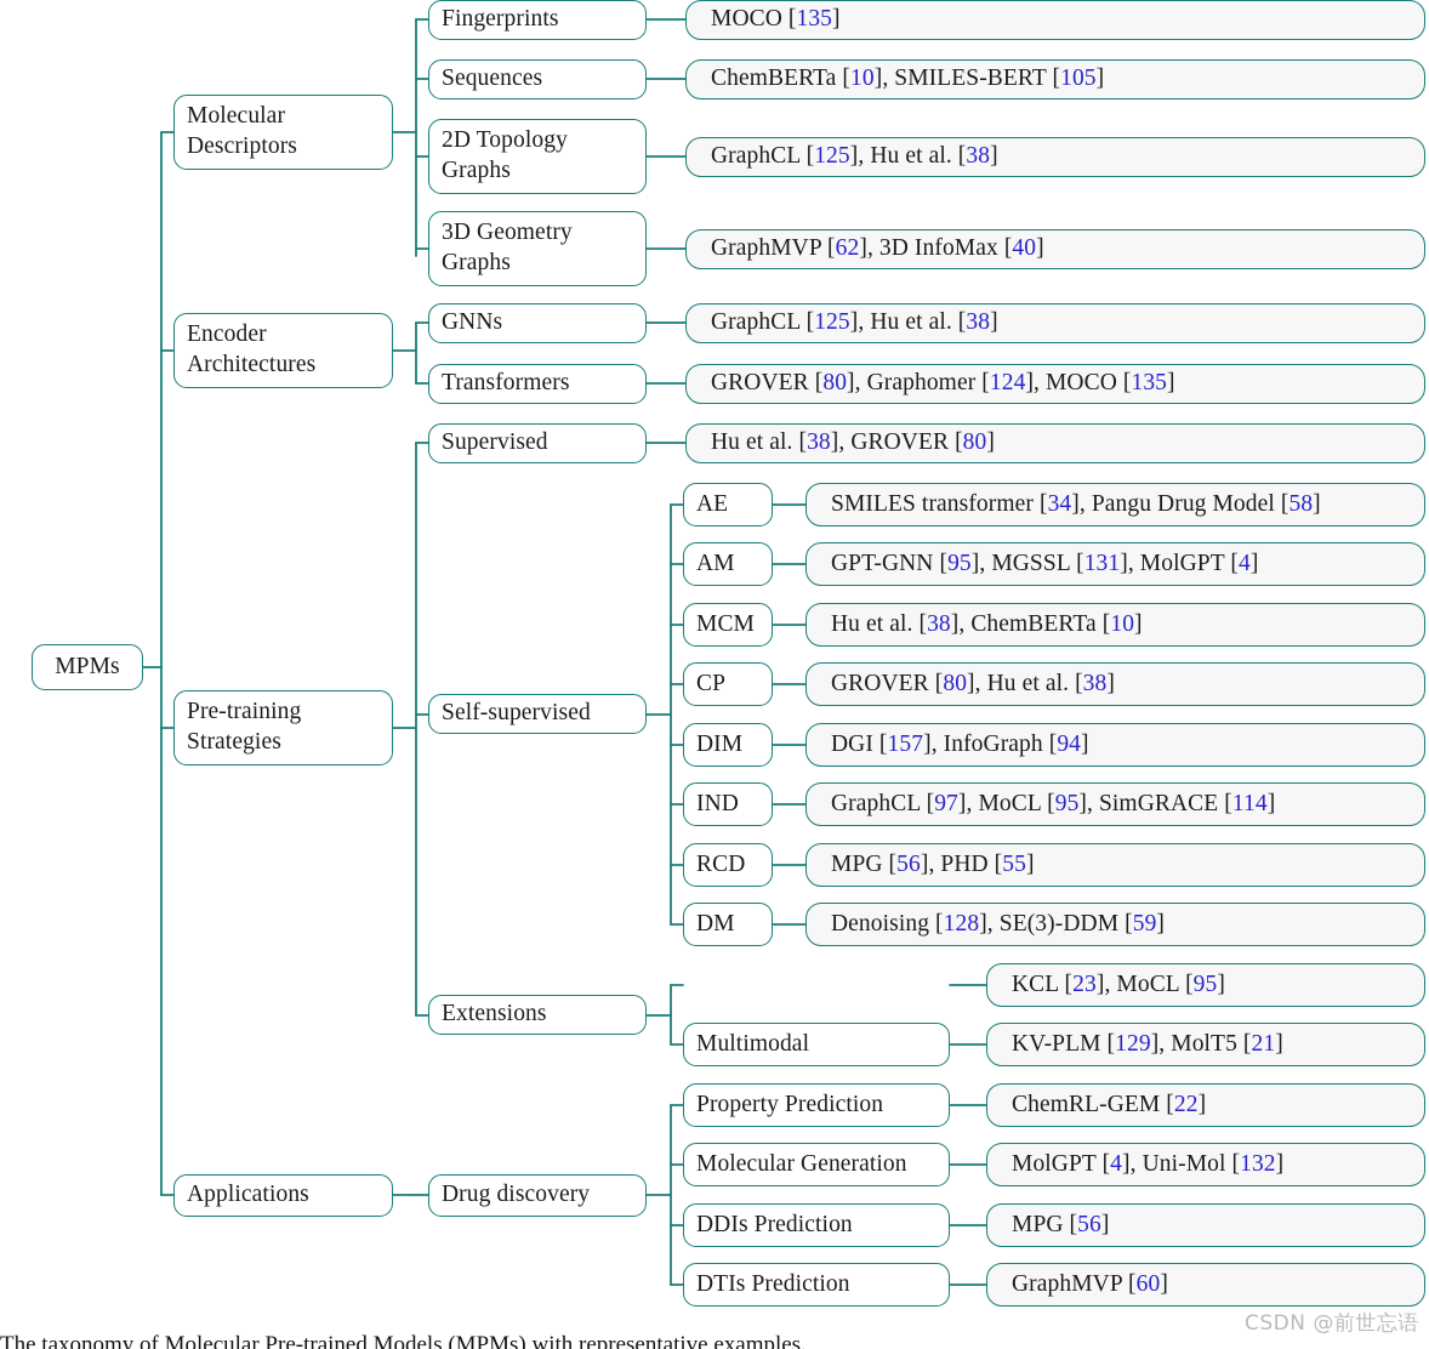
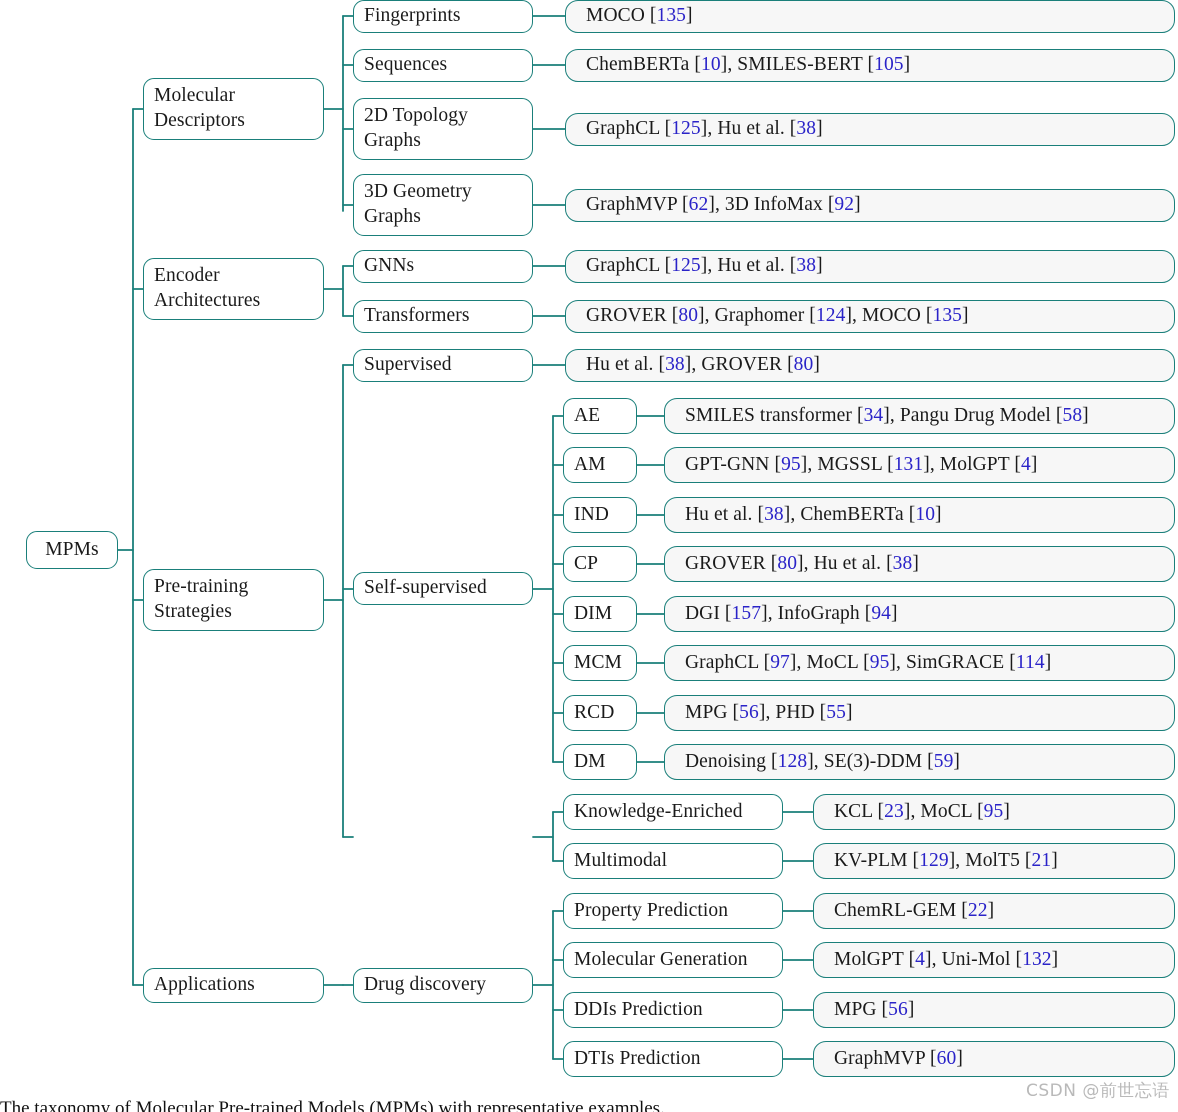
  MPMs
  Molecular
  Descriptors
  Encoder
  Architectures
  Pre-training
  Strategies
  Applications
  Fingerprints
  Sequences
  2D Topology
  Graphs
  3D Geometry
  Graphs
  GNNs
  Transformers
  Supervised
  Self-supervised
- Extensions
  Drug discovery
  AE
  AM
- MCM
+ IND
  CP
  DIM
- IND
+ MCM
  RCD
  DM
+ Knowledge-Enriched
  Multimodal
  Property Prediction
  Molecular Generation
  DDIs Prediction
  DTIs Prediction
  MOCO [135]
  ChemBERTa [10], SMILES-BERT [105]
  GraphCL [125], Hu et al. [38]
- GraphMVP [62], 3D InfoMax [40]
+ GraphMVP [62], 3D InfoMax [92]
  GraphCL [125], Hu et al. [38]
  GROVER [80], Graphomer [124], MOCO [135]
  Hu et al. [38], GROVER [80]
  SMILES transformer [34], Pangu Drug Model [58]
  GPT-GNN [95], MGSSL [131], MolGPT [4]
  Hu et al. [38], ChemBERTa [10]
  GROVER [80], Hu et al. [38]
  DGI [157], InfoGraph [94]
  GraphCL [97], MoCL [95], SimGRACE [114]
  MPG [56], PHD [55]
  Denoising [128], SE(3)-DDM [59]
  KCL [23], MoCL [95]
  KV-PLM [129], MolT5 [21]
  ChemRL-GEM [22]
  MolGPT [4], Uni-Mol [132]
  MPG [56]
  GraphMVP [60]
  The taxonomy of Molecular Pre-trained Models (MPMs) with representative examples.
  CSDN @前世忘语
